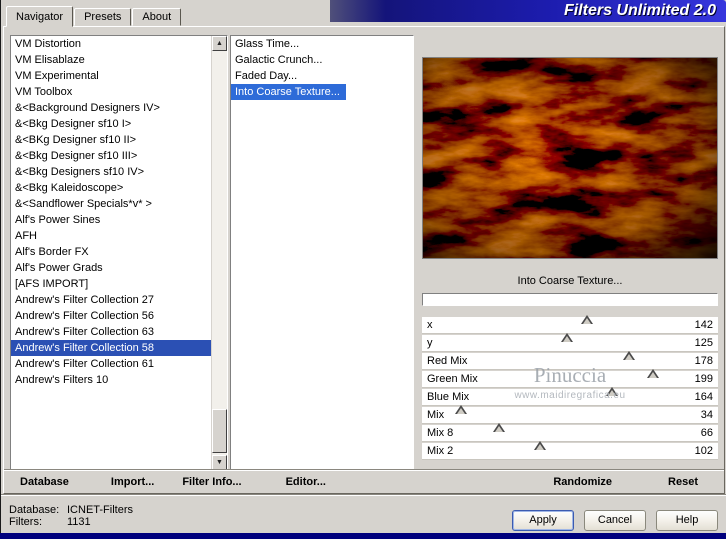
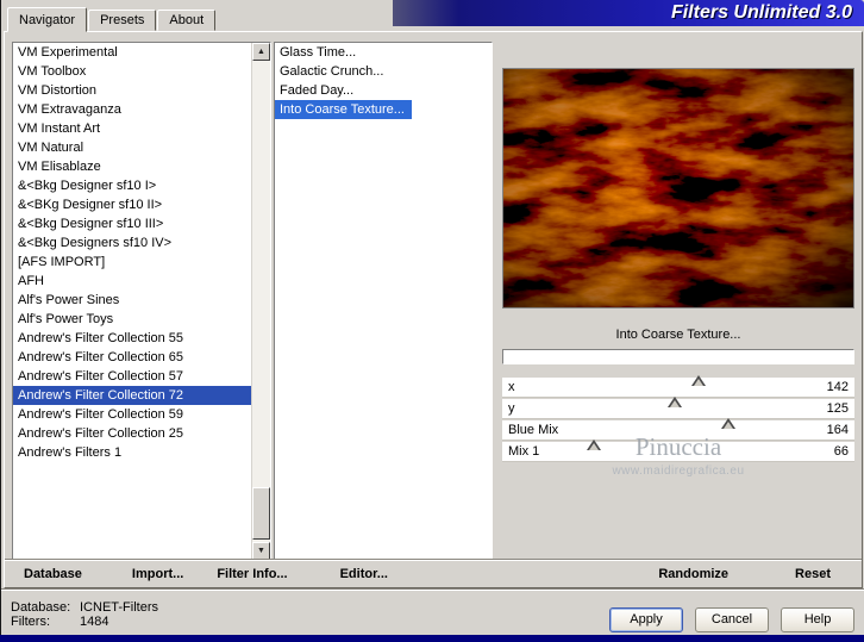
- Filters Unlimited 2.0
+ Filters Unlimited 3.0
  Navigator
  Presets
  About
- VM Distortion
+ VM Experimental
- VM Elisablaze
+ VM Toolbox
- VM Experimental
+ VM Distortion
+ VM Extravaganza
+ VM Instant Art
+ VM Natural
- VM Toolbox
+ VM Elisablaze
- &<Background Designers IV>
  &<Bkg Designer sf10 I>
  &<BKg Designer sf10 II>
  &<Bkg Designer sf10 III>
  &<Bkg Designers sf10 IV>
- &<Bkg Kaleidoscope>
- &<Sandflower Specials*v* >
- Alf's Power Sines
+ [AFS IMPORT]
  AFH
- Alf's Border FX
- Alf's Power Grads
- [AFS IMPORT]
+ Alf's Power Sines
+ Alf's Power Toys
- Andrew's Filter Collection 27
+ Andrew's Filter Collection 55
- Andrew's Filter Collection 56
+ Andrew's Filter Collection 65
- Andrew's Filter Collection 63
+ Andrew's Filter Collection 57
- Andrew's Filter Collection 58
+ Andrew's Filter Collection 72
+ Andrew's Filter Collection 59
- Andrew's Filter Collection 61
+ Andrew's Filter Collection 25
- Andrew's Filters 10
+ Andrew's Filters 1
  Glass Time...
  Galactic Crunch...
  Faded Day...
  Into Coarse Texture...
  Into Coarse Texture...
  Pinuccia
  www.maidiregrafica.eu
  x
  142
  y
  125
- Red Mix
- 178
- Green Mix
- 199
  Blue Mix
  164
- Mix
- 34
- Mix 8
+ Mix 1
  66
- Mix 2
- 102
  Database
  Import...
  Filter Info...
  Editor...
  Randomize
  Reset
  Database: ICNET-Filters
- Filters: 1131
+ Filters: 1484
  Apply
  Cancel
  Help
